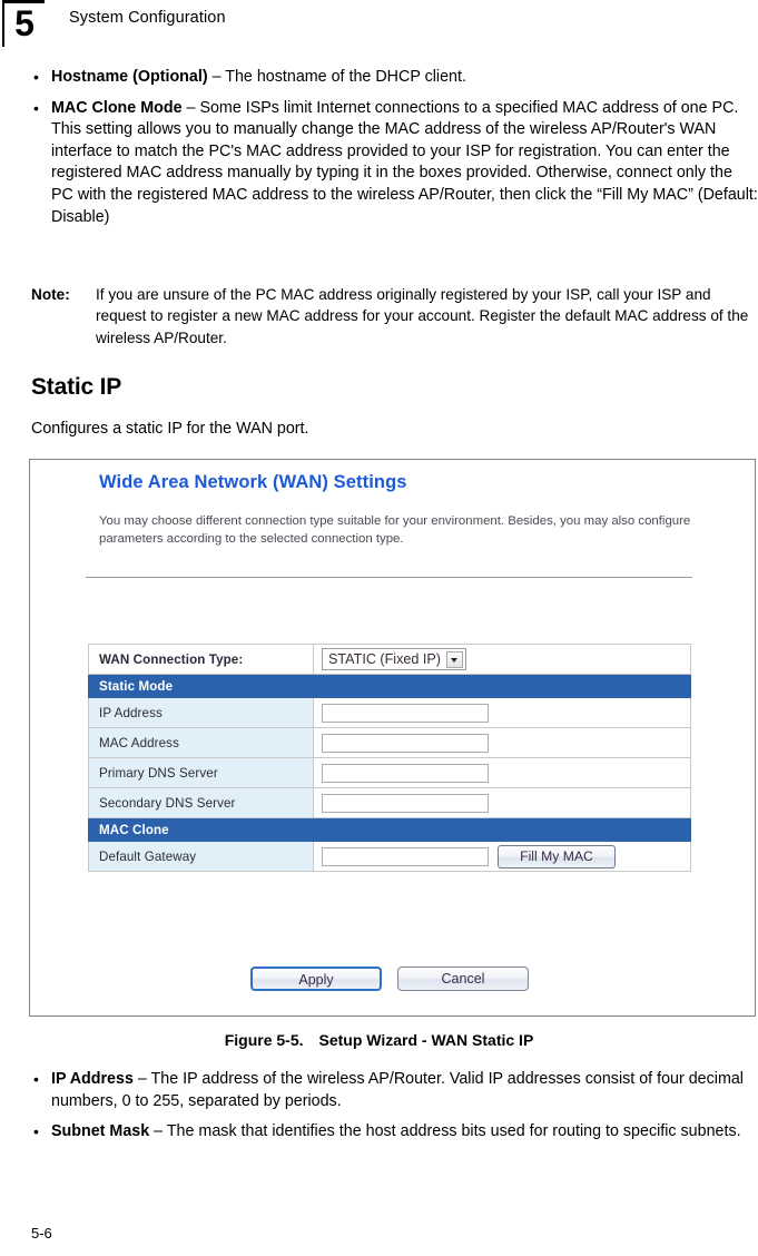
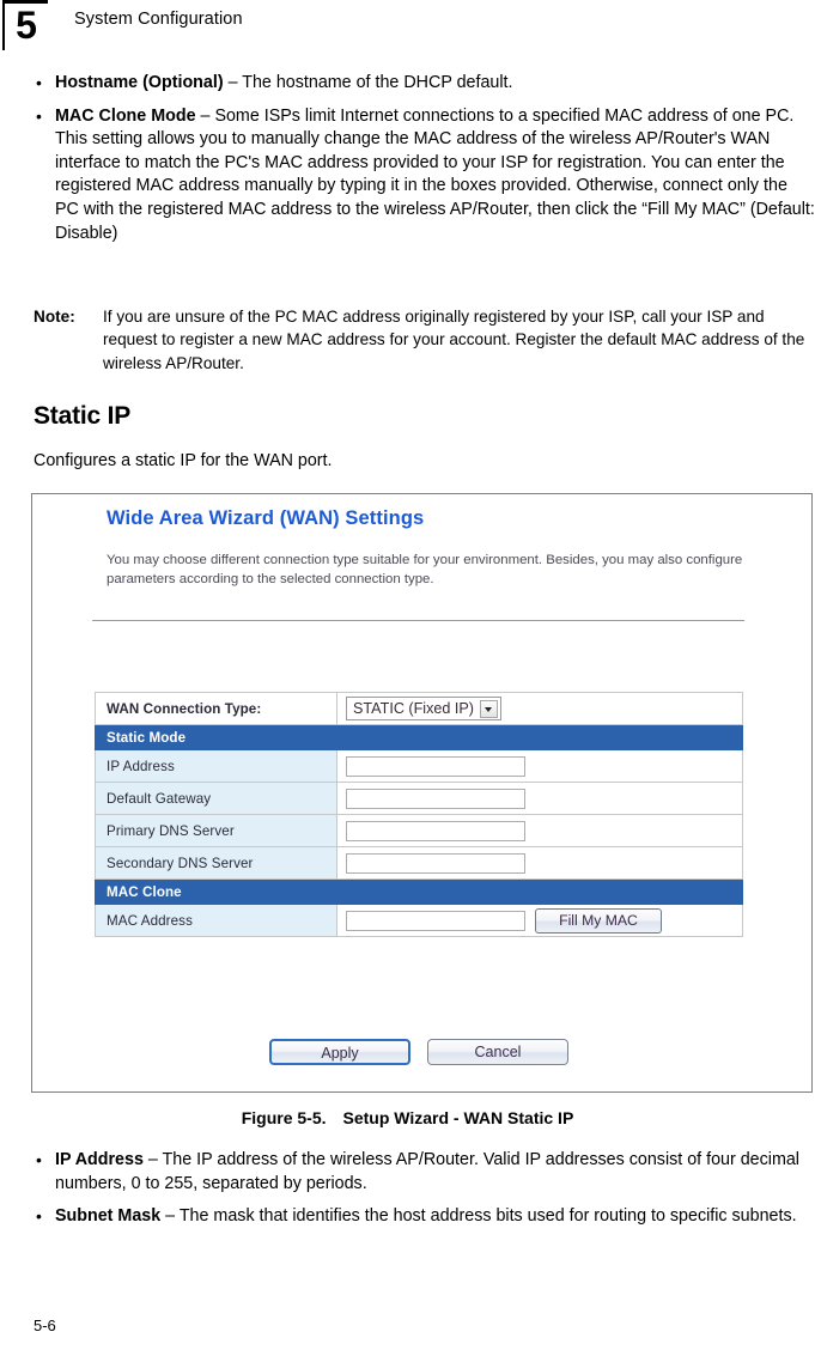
  5
  System Configuration
  •
- Hostname (Optional) – The hostname of the DHCP client.
+ Hostname (Optional) – The hostname of the DHCP default.
  •
  MAC Clone Mode – Some ISPs limit Internet connections to a specified MAC address of one PC. This setting allows you to manually change the MAC address of the wireless AP/Router's WAN interface to match the PC's MAC address provided to your ISP for registration. You can enter the registered MAC address manually by typing it in the boxes provided. Otherwise, connect only the PC with the registered MAC address to the wireless AP/Router, then click the “Fill My MAC” (Default: Disable)
  Note:
  If you are unsure of the PC MAC address originally registered by your ISP, call your ISP and request to register a new MAC address for your account. Register the default MAC address of the wireless AP/Router.
  Static IP
  Configures a static IP for the WAN port.
- Wide Area Network (WAN) Settings
+ Wide Area Wizard (WAN) Settings
  You may choose different connection type suitable for your environment. Besides, you may also configure parameters according to the selected connection type.
  WAN Connection Type:	STATIC (Fixed IP)
  Static Mode
  IP Address
- MAC Address
+ Default Gateway
  Primary DNS Server
  Secondary DNS Server
  MAC Clone
- Default Gateway	Fill My MAC
+ MAC Address	Fill My MAC
  Apply Cancel
  Figure 5-5. Setup Wizard - WAN Static IP
  •
  IP Address – The IP address of the wireless AP/Router. Valid IP addresses consist of four decimal numbers, 0 to 255, separated by periods.
  •
  Subnet Mask – The mask that identifies the host address bits used for routing to specific subnets.
  5-6
